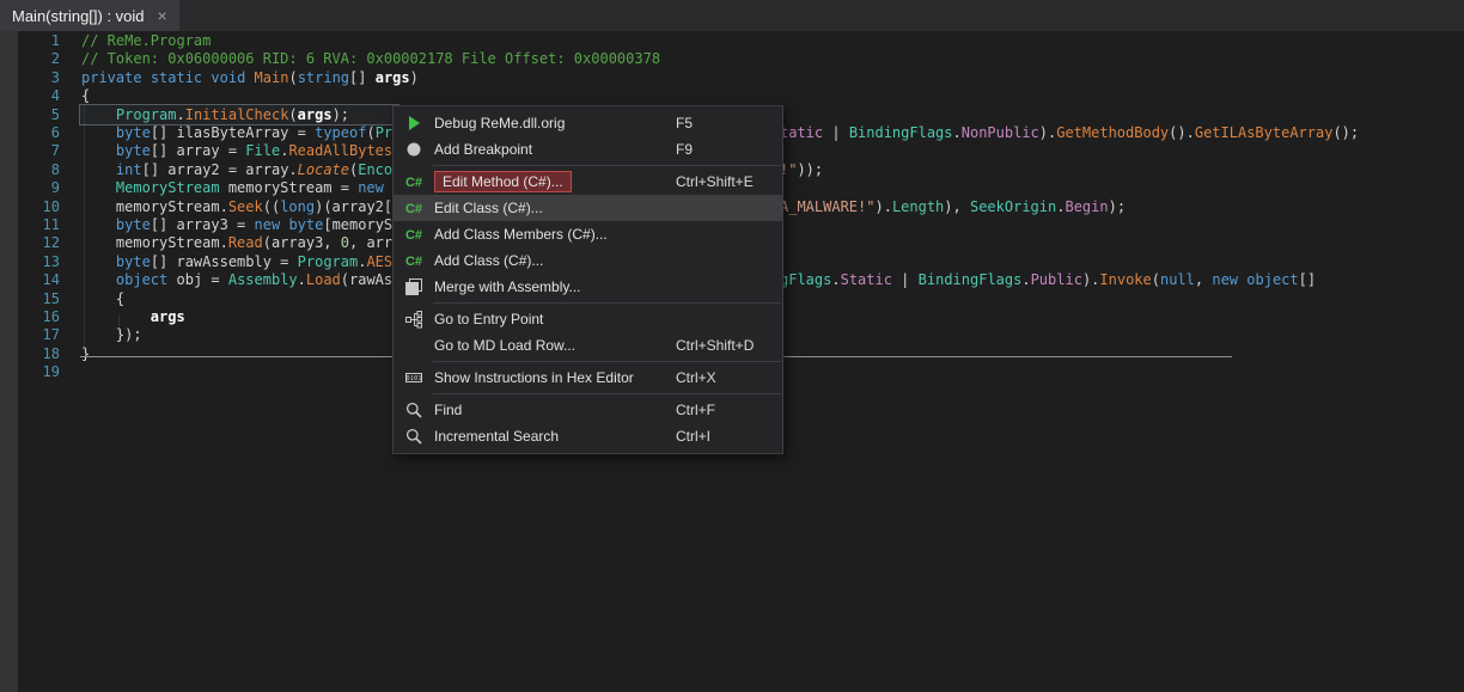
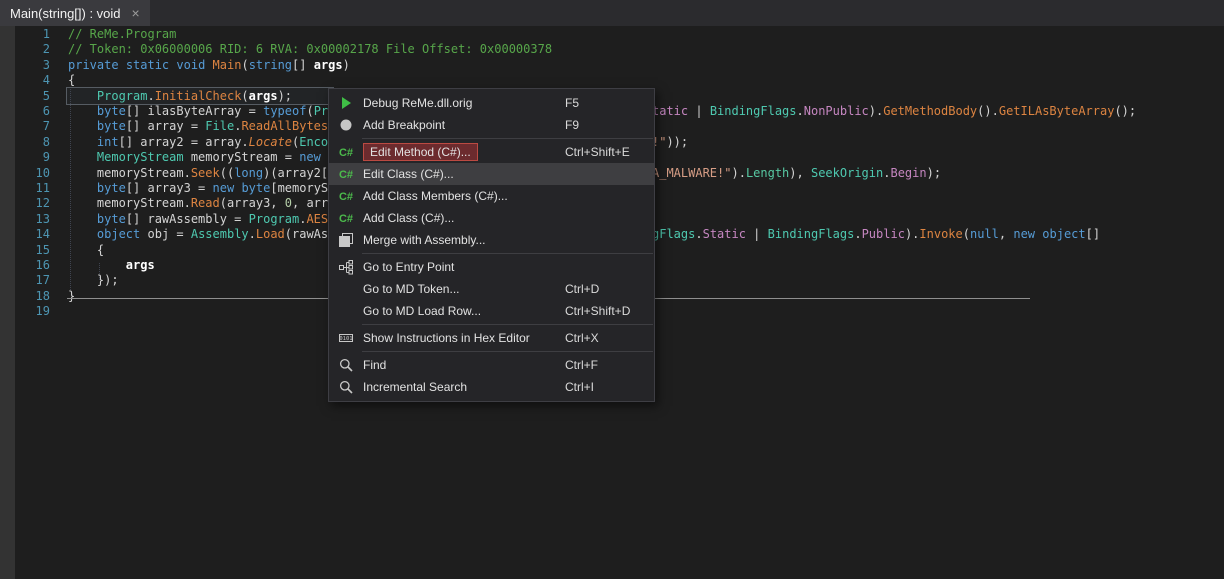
  Main(string[]) : void
  ×
  1
  // ReMe.Program
  2
  // Token: 0x06000006 RID: 6 RVA: 0x00002178 File Offset: 0x00000378
  3
  private static void Main(string[] args)
  4
  {
  5
  Program.InitialCheck(args);
  6
  byte[] ilasByteArray = typeof(Pr
  tatic | BindingFlags.NonPublic).GetMethodBody().GetILAsByteArray();
  7
  byte[] array = File.ReadAllBytes
  8
  int[] array2 = array.Locate(Enco
  !"));
  9
  MemoryStream memoryStream = new
  10
  memoryStream.Seek((long)(array2[
  A_MALWARE!").Length), SeekOrigin.Begin);
  11
  byte[] array3 = new byte[memoryS
  12
  memoryStream.Read(array3, 0, arr
  13
  byte[] rawAssembly = Program.AES
  14
  object obj = Assembly.Load(rawAs
  gFlags.Static | BindingFlags.Public).Invoke(null, new object[]
  15
  {
  16
  args
  17
  });
  18
  }
  19
  Debug ReMe.dll.orig
  F5
  Add Breakpoint
  F9
  C#
  Edit Method (C#)...
  Ctrl+Shift+E
  C#
  Edit Class (C#)...
  C#
  Add Class Members (C#)...
  C#
  Add Class (C#)...
  Merge with Assembly...
  Go to Entry Point
+ Go to MD Token...
+ Ctrl+D
  Go to MD Load Row...
  Ctrl+Shift+D
  Show Instructions in Hex Editor
  Ctrl+X
  Find
  Ctrl+F
  Incremental Search
  Ctrl+I
